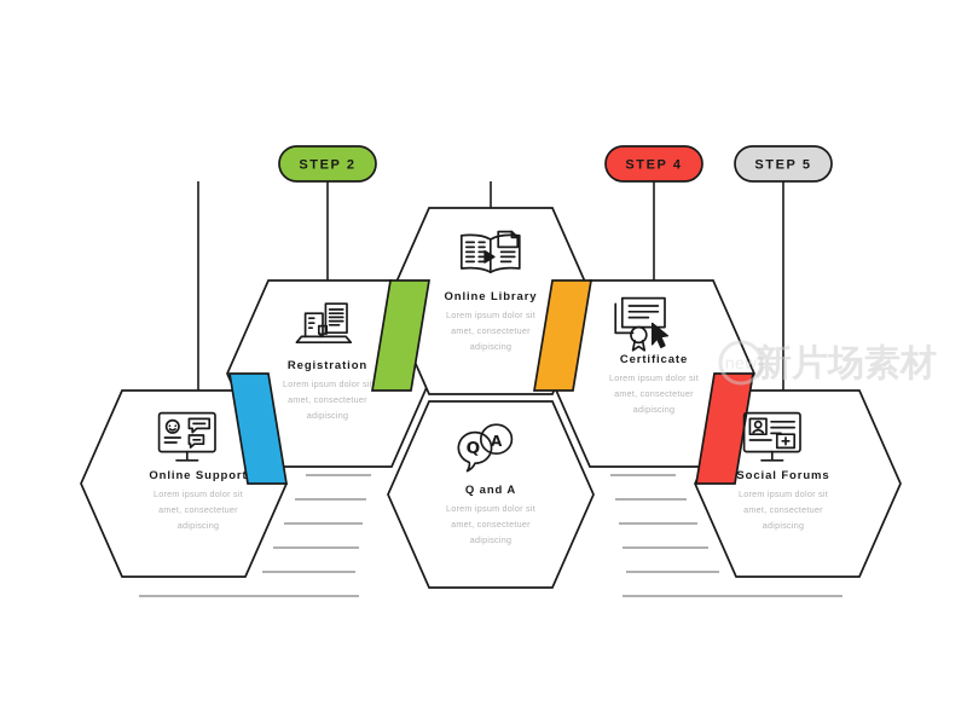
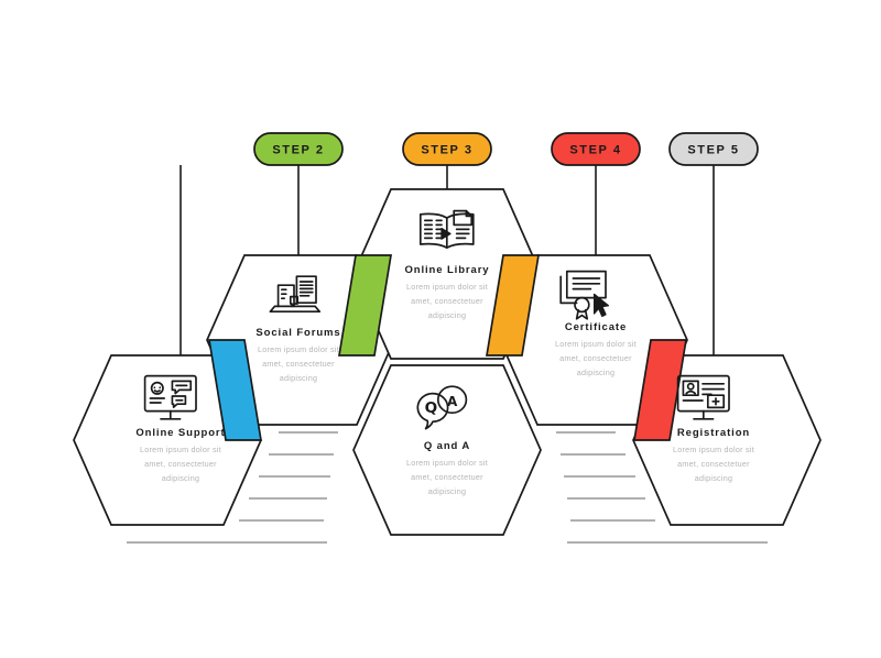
  STEP 2
+ STEP 3
  STEP 4
  STEP 5
  Online Support
  Lorem ipsum dolor sit
  amet, consectetuer
  adipiscing
- Registration
+ Social Forums
  Lorem ipsum dolor sit
  amet, consectetuer
  adipiscing
  Online Library
  Lorem ipsum dolor sit
  amet, consectetuer
  adipiscing
  Q
  A
  Q and A
  Lorem ipsum dolor sit
  amet, consectetuer
  adipiscing
  Certificate
  Lorem ipsum dolor sit
  amet, consectetuer
  adipiscing
- Social Forums
+ Registration
  Lorem ipsum dolor sit
  amet, consectetuer
  adipiscing
- new
- 新片场素材
